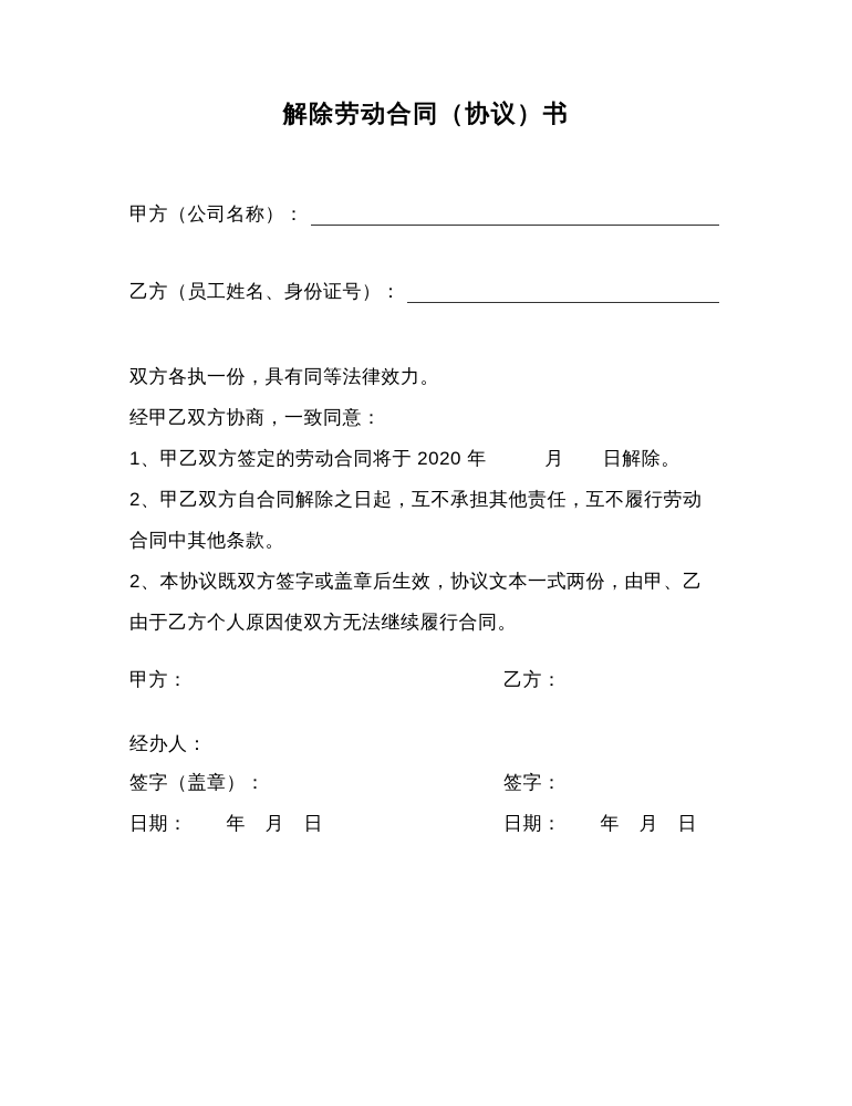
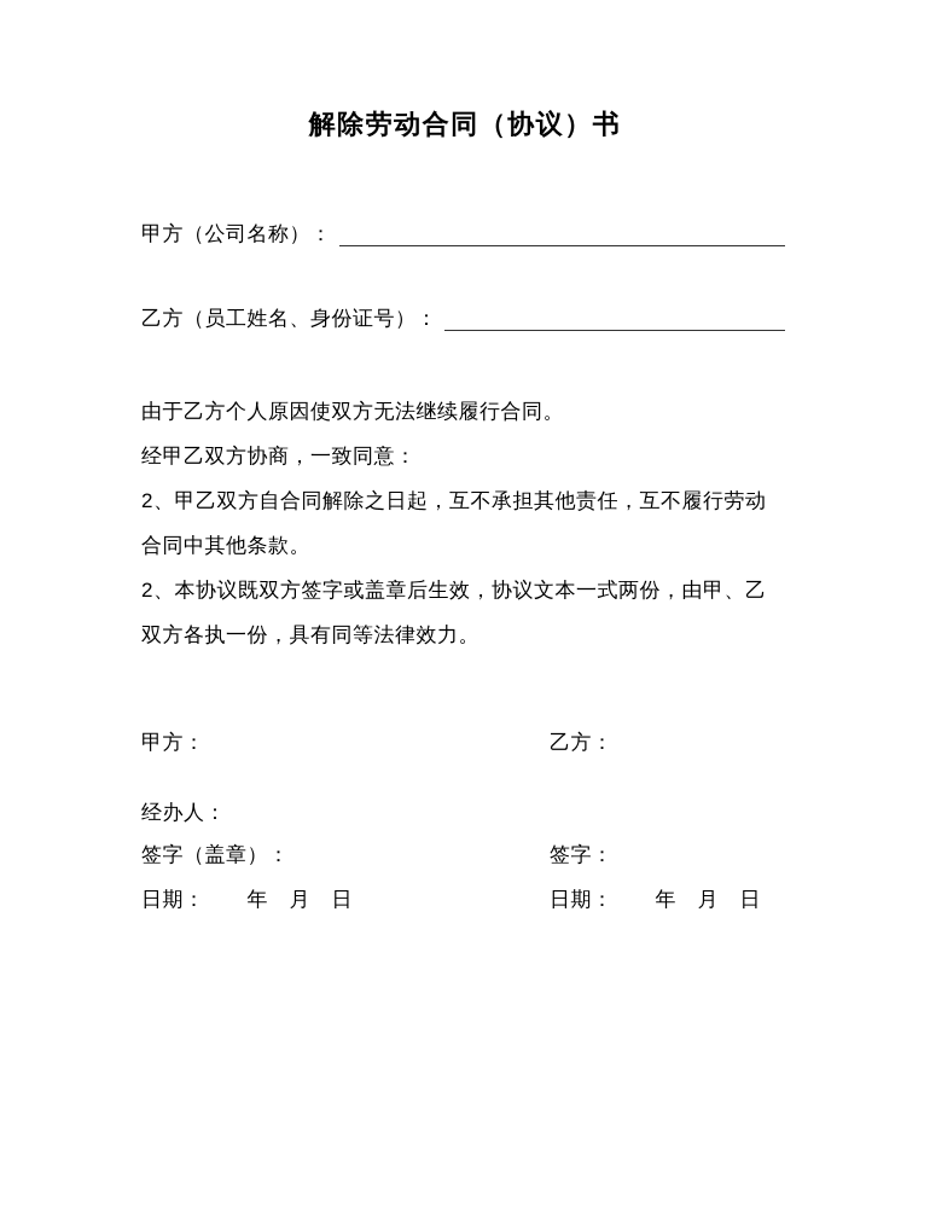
  解除劳动合同（协议）书
  甲方（公司名称）：
  乙方（员工姓名、身份证号）：
- 双方各执一份，具有同等法律效力。
+ 由于乙方个人原因使双方无法继续履行合同。
  经甲乙双方协商，一致同意：
- 1、甲乙双方签定的劳动合同将于 2020 年 月 日解除。
  2、甲乙双方自合同解除之日起，互不承担其他责任，互不履行劳动
  合同中其他条款。
  2、本协议既双方签字或盖章后生效，协议文本一式两份，由甲、乙
- 由于乙方个人原因使双方无法继续履行合同。
+ 双方各执一份，具有同等法律效力。
  甲方：
  乙方：
  经办人：
  签字（盖章）：
  签字：
  日期： 年 月 日
  日期： 年 月 日
